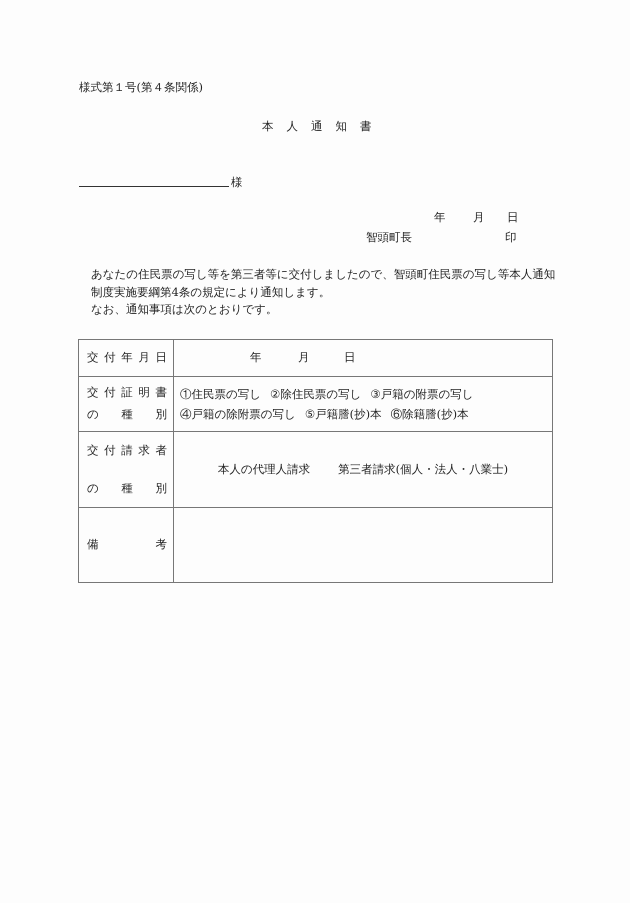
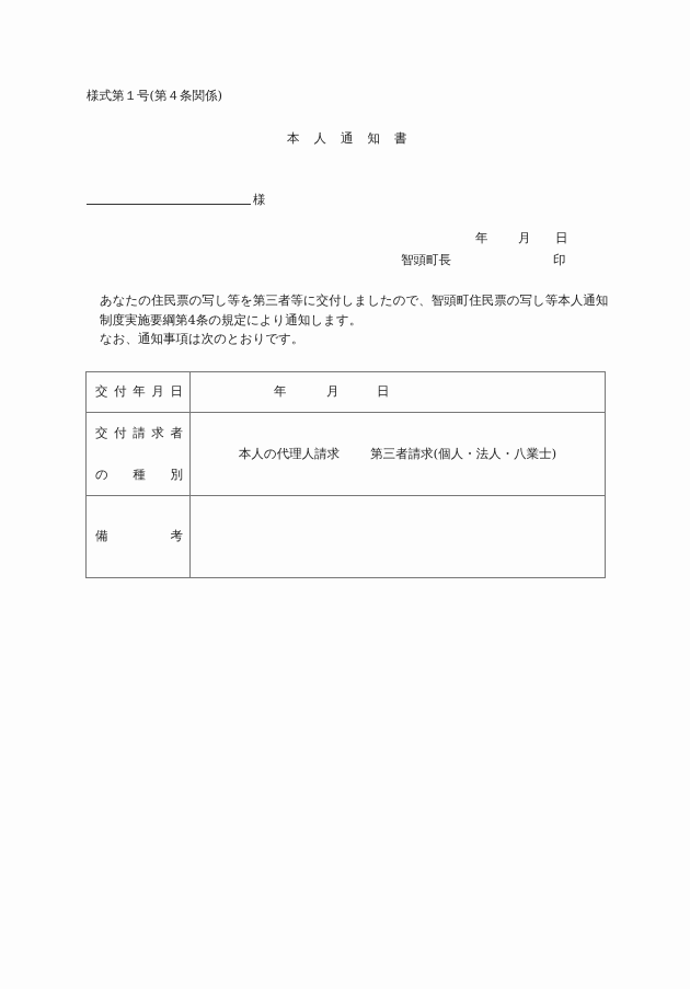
  様式第１号(第４条関係)
  本 人 通 知 書
  様
  年 月 日
  智頭町長
  印
  あなたの住民票の写し等を第三者等に交付しましたので、智頭町住民票の写し等本人通知制度実施要綱第4条の規定により通知します。
  なお、通知事項は次のとおりです。
  交 付 年 月 日	年 月 日
- 交 付 証 明 書 の 種 別	①住民票の写し ②除住民票の写し ③戸籍の附票の写し ④戸籍の除附票の写し ⑤戸籍謄(抄)本 ⑥除籍謄(抄)本
  交 付 請 求 者 の 種 別	本人の代理人請求 第三者請求(個人・法人・八業士)
  備 考
